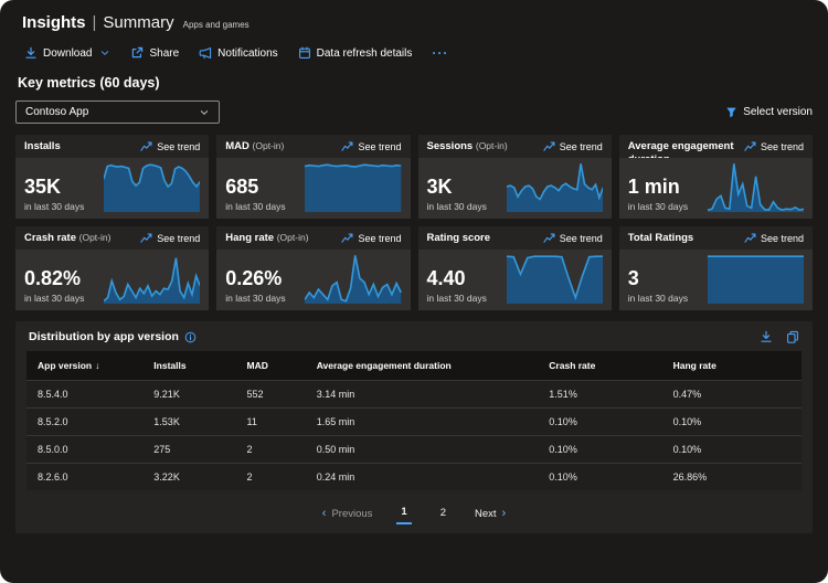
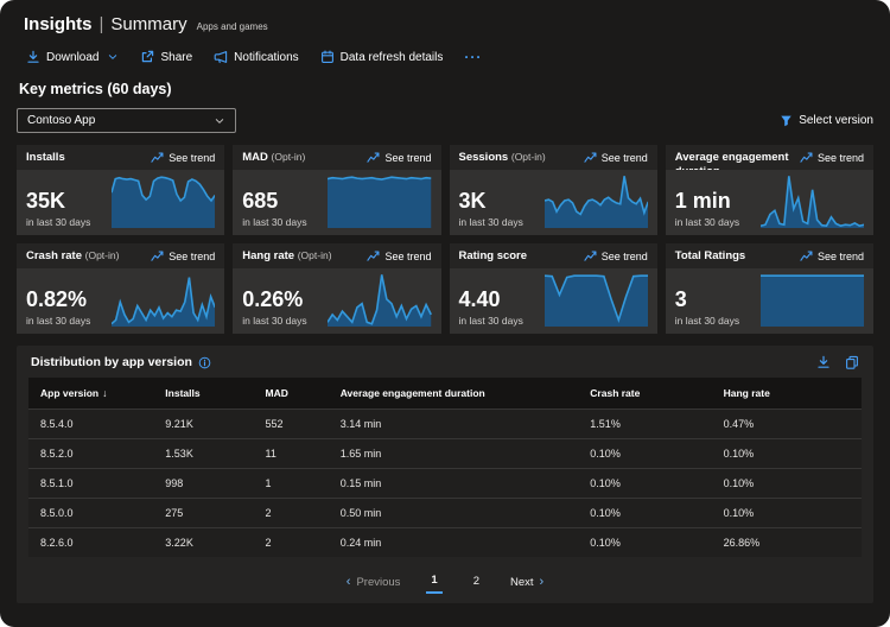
  Insights
  |
  Summary
  Apps and games
  Download
  Share
  Notifications
  Data refresh details
  ···
  Key metrics (60 days)
  Contoso App
  Select version
  Installs
  See trend
  35K
  in last 30 days
  MAD (Opt-in)
  See trend
  685
  in last 30 days
  Sessions (Opt-in)
  See trend
  3K
  in last 30 days
  See trend
  1 min
  in last 30 days
  Crash rate (Opt-in)
  See trend
  0.82%
  in last 30 days
  Hang rate (Opt-in)
  See trend
  0.26%
  in last 30 days
  Rating score
  See trend
  4.40
  in last 30 days
  Total Ratings
  See trend
  3
  in last 30 days
  Distribution by app version
  App version ↓	Installs	MAD	Average engagement duration	Crash rate	Hang rate
  8.5.4.0	9.21K	552	3.14 min	1.51%	0.47%
  8.5.2.0	1.53K	11	1.65 min	0.10%	0.10%
+ 8.5.1.0	998	1	0.15 min	0.10%	0.10%
  8.5.0.0	275	2	0.50 min	0.10%	0.10%
  8.2.6.0	3.22K	2	0.24 min	0.10%	26.86%
  ‹
  Previous
  1
  2
  Next
  ›
